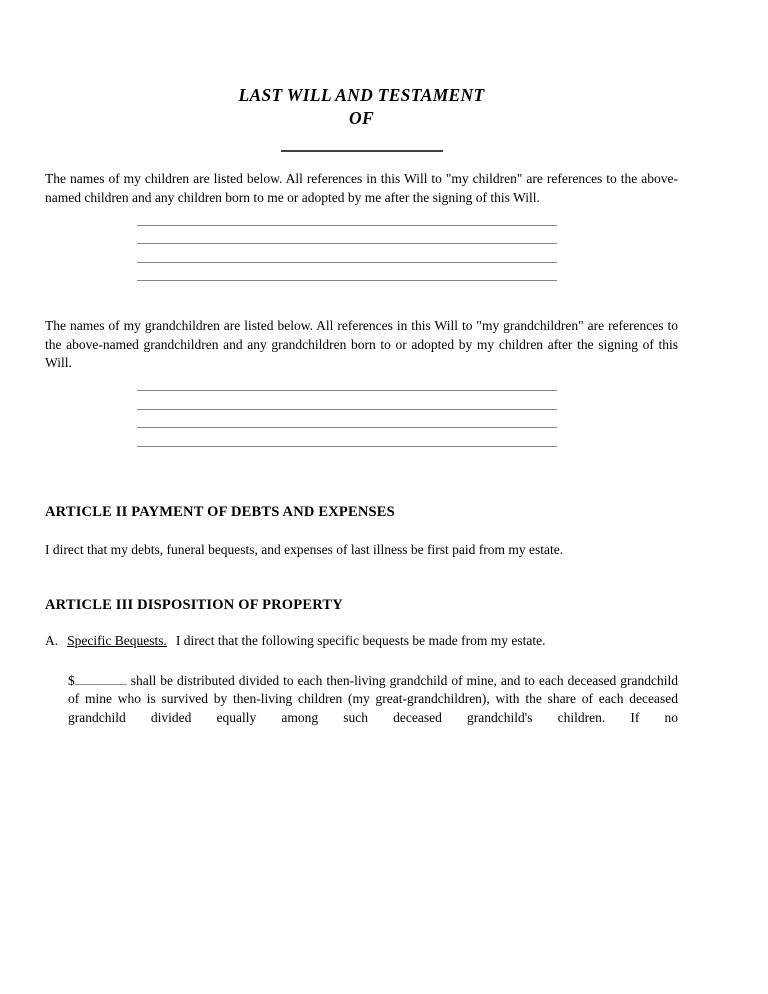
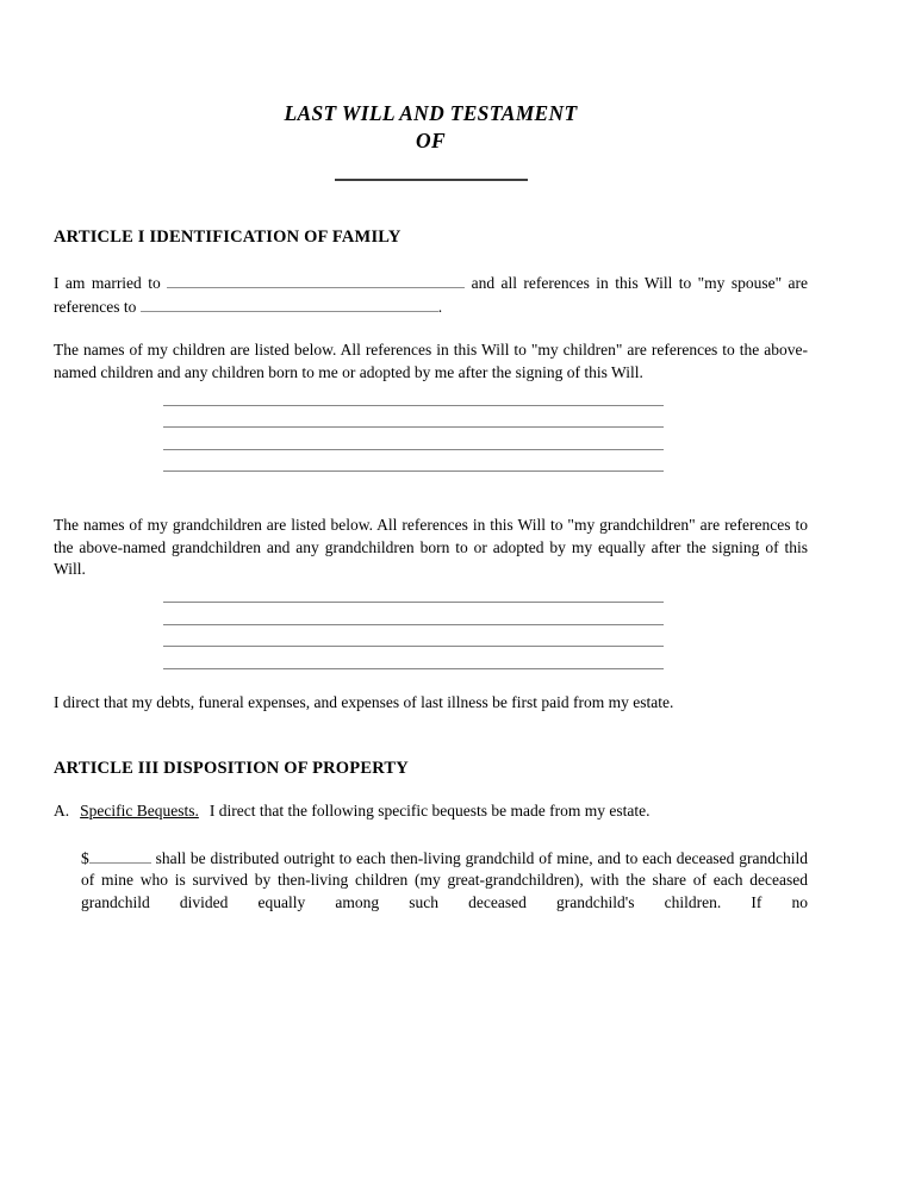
  LAST WILL AND TESTAMENT
  OF
+ ARTICLE I IDENTIFICATION OF FAMILY
+ I am married to and all references in this Will to "my spouse" are references to .
  The names of my children are listed below. All references in this Will to "my children" are references to the above-named children and any children born to me or adopted by me after the signing of this Will.
- The names of my grandchildren are listed below. All references in this Will to "my grandchildren" are references to the above-named grandchildren and any grandchildren born to or adopted by my children after the signing of this Will.
+ The names of my grandchildren are listed below. All references in this Will to "my grandchildren" are references to the above-named grandchildren and any grandchildren born to or adopted by my equally after the signing of this Will.
- ARTICLE II PAYMENT OF DEBTS AND EXPENSES
- I direct that my debts, funeral bequests, and expenses of last illness be first paid from my estate.
+ I direct that my debts, funeral expenses, and expenses of last illness be first paid from my estate.
  ARTICLE III DISPOSITION OF PROPERTY
  A. Specific Bequests. I direct that the following specific bequests be made from my estate.
- $ shall be distributed divided to each then-living grandchild of mine, and to each deceased grandchild of mine who is survived by then-living children (my great-grandchildren), with the share of each deceased grandchild divided equally among such deceased grandchild's children. If no
+ $ shall be distributed outright to each then-living grandchild of mine, and to each deceased grandchild of mine who is survived by then-living children (my great-grandchildren), with the share of each deceased grandchild divided equally among such deceased grandchild's children. If no
